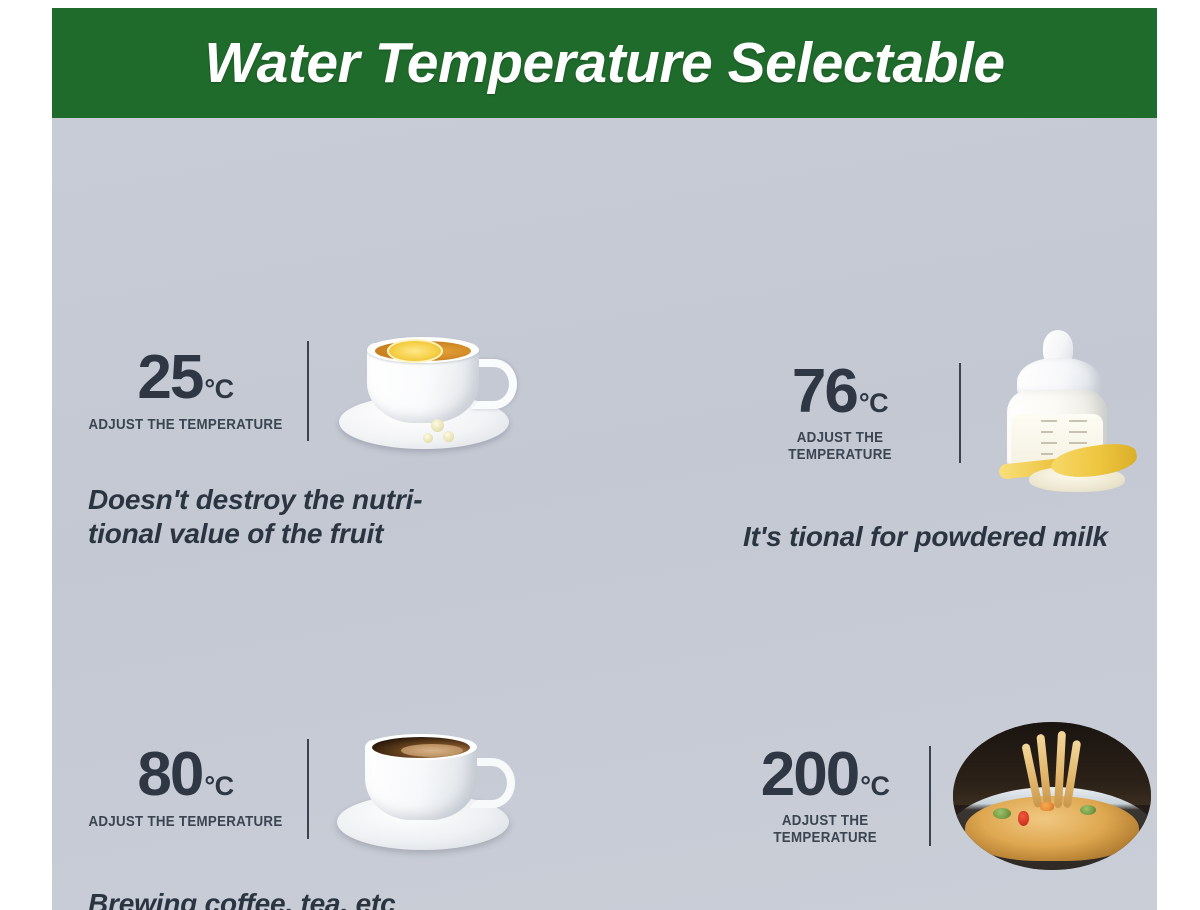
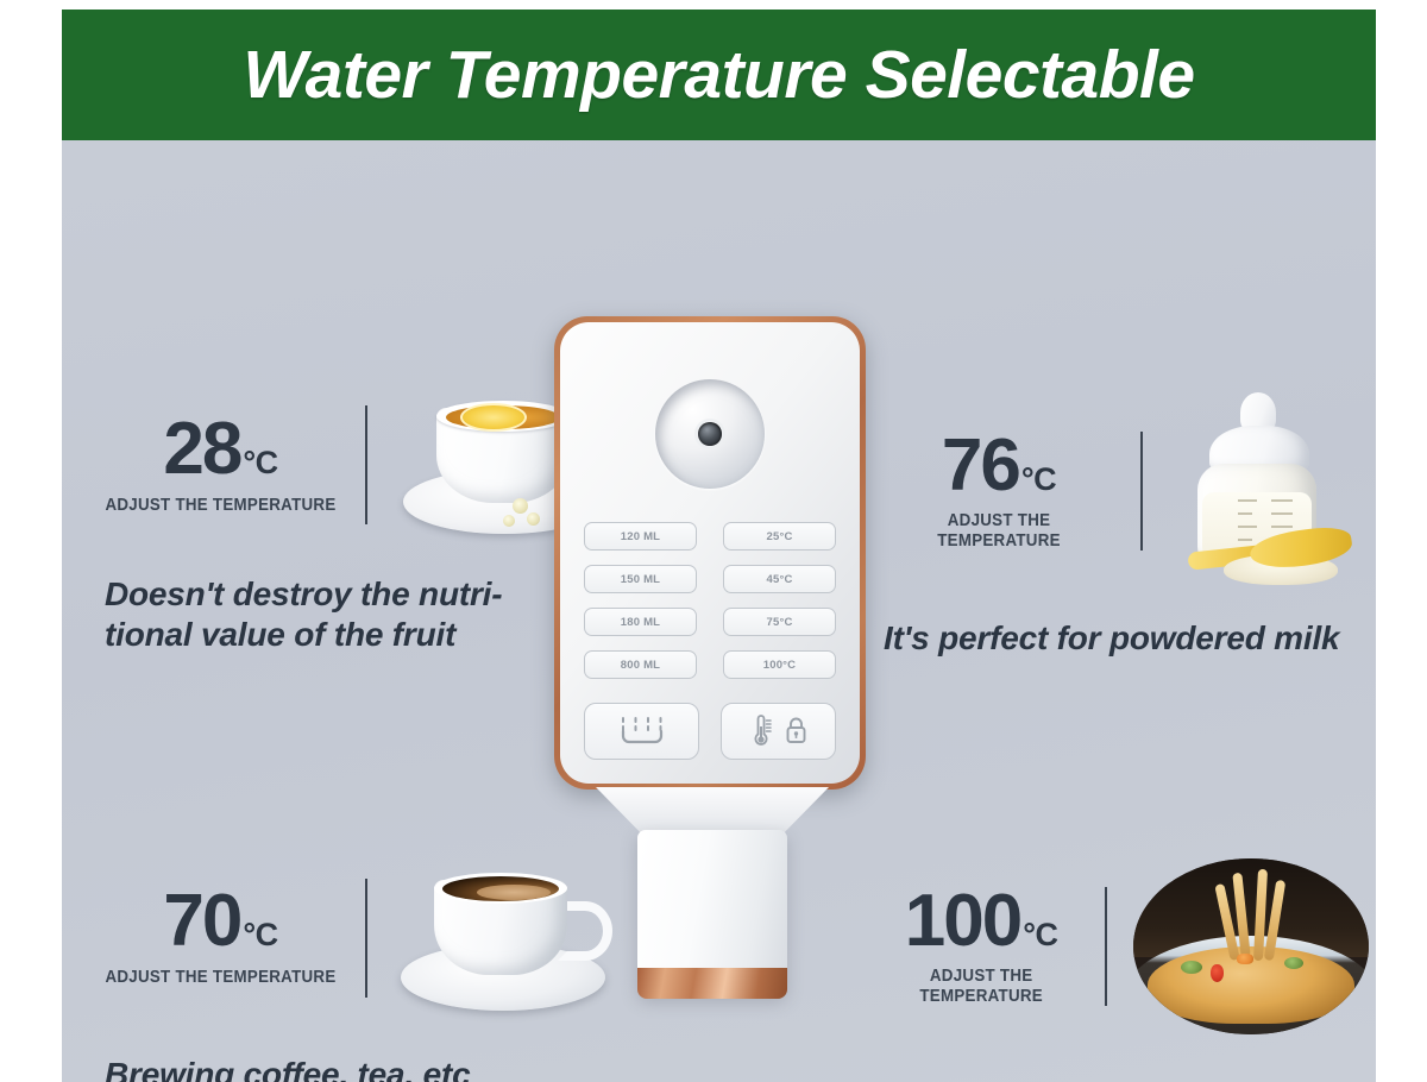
  Water Temperature Selectable
- 25
+ 28
  °C
  ADJUST THE TEMPERATURE
  Doesn't destroy the nutri-
  tional value of the fruit
  76
  °C
  ADJUST THE TEMPERATURE
- It's tional for powdered milk
+ It's perfect for powdered milk
- 80
+ 70
  °C
  ADJUST THE TEMPERATURE
  Brewing coffee, tea, etc
- 200
+ 100
  °C
  ADJUST THE TEMPERATURE
+ 120 ML
+ 25°C
+ 150 ML
+ 45°C
+ 180 ML
+ 75°C
+ 800 ML
+ 100°C
